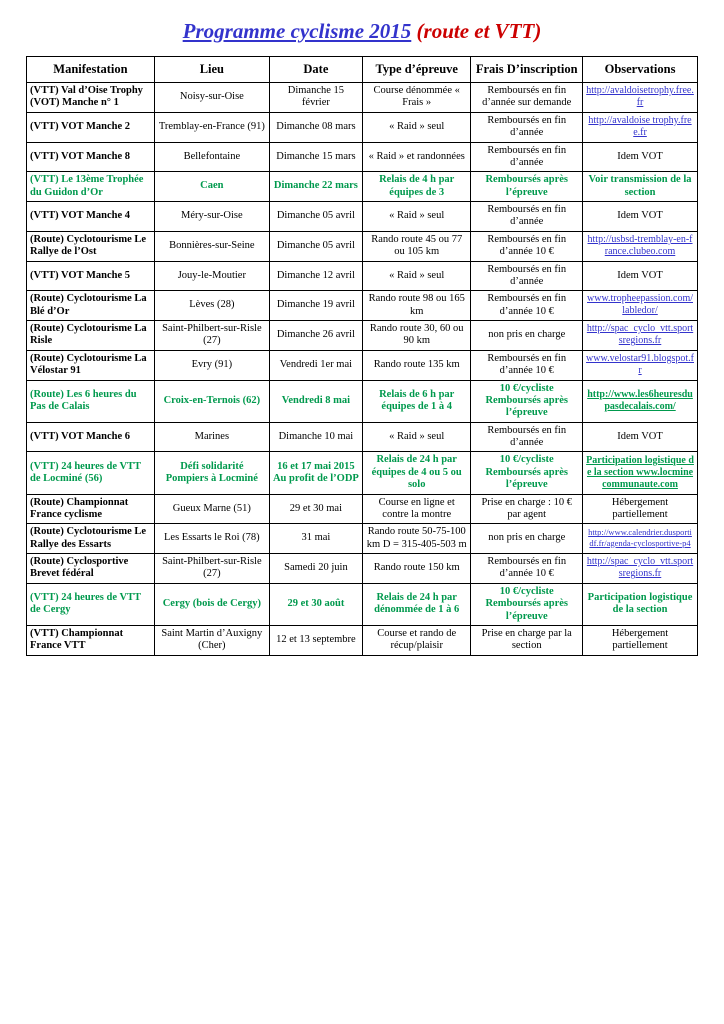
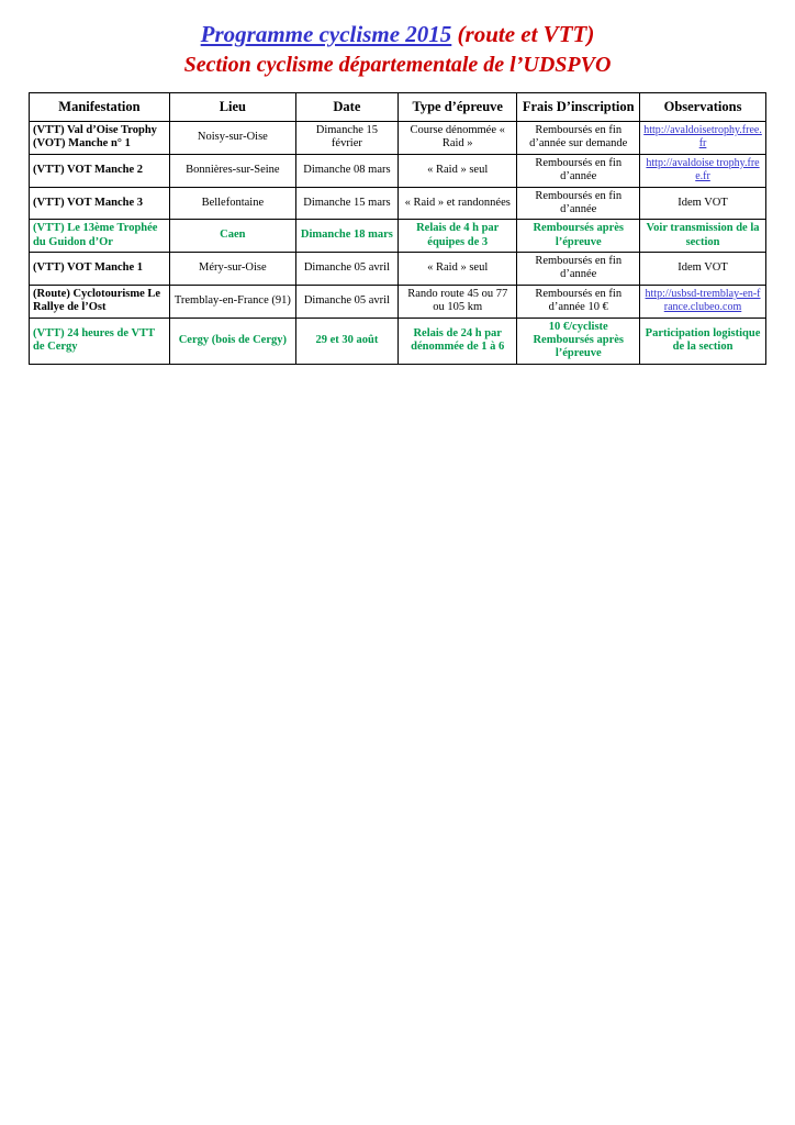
  Programme cyclisme 2015 (route et VTT)
+ Section cyclisme départementale de l’UDSPVO
  Manifestation	Lieu	Date	Type d’épreuve	Frais D’inscription	Observations
- (VTT) Val d’Oise Trophy (VOT) Manche n° 1	Noisy-sur-Oise	Dimanche 15 février	Course dénommée « Frais »	Remboursés en fin d’année sur demande	http://avaldoisetrophy.free.fr
+ (VTT) Val d’Oise Trophy (VOT) Manche n° 1	Noisy-sur-Oise	Dimanche 15 février	Course dénommée « Raid »	Remboursés en fin d’année sur demande	http://avaldoisetrophy.free.fr
- (VTT) VOT Manche 2	Tremblay-en-France (91)	Dimanche 08 mars	« Raid » seul	Remboursés en fin d’année	http://avaldoise trophy.free.fr
+ (VTT) VOT Manche 2	Bonnières-sur-Seine	Dimanche 08 mars	« Raid » seul	Remboursés en fin d’année	http://avaldoise trophy.free.fr
- (VTT) VOT Manche 8	Bellefontaine	Dimanche 15 mars	« Raid » et randonnées	Remboursés en fin d’année	Idem VOT
+ (VTT) VOT Manche 3	Bellefontaine	Dimanche 15 mars	« Raid » et randonnées	Remboursés en fin d’année	Idem VOT
- (VTT) Le 13ème Trophée du Guidon d’Or	Caen	Dimanche 22 mars	Relais de 4 h par équipes de 3	Remboursés après l’épreuve	Voir transmission de la section
+ (VTT) Le 13ème Trophée du Guidon d’Or	Caen	Dimanche 18 mars	Relais de 4 h par équipes de 3	Remboursés après l’épreuve	Voir transmission de la section
- (VTT) VOT Manche 4	Méry-sur-Oise	Dimanche 05 avril	« Raid » seul	Remboursés en fin d’année	Idem VOT
+ (VTT) VOT Manche 1	Méry-sur-Oise	Dimanche 05 avril	« Raid » seul	Remboursés en fin d’année	Idem VOT
- (Route) Cyclotourisme Le Rallye de l’Ost	Bonnières-sur-Seine	Dimanche 05 avril	Rando route 45 ou 77 ou 105 km	Remboursés en fin d’année 10 €	http://usbsd-tremblay-en-france.clubeo.com
+ (Route) Cyclotourisme Le Rallye de l’Ost	Tremblay-en-France (91)	Dimanche 05 avril	Rando route 45 ou 77 ou 105 km	Remboursés en fin d’année 10 €	http://usbsd-tremblay-en-france.clubeo.com
- (VTT) VOT Manche 5	Jouy-le-Moutier	Dimanche 12 avril	« Raid » seul	Remboursés en fin d’année	Idem VOT
- (Route) Cyclotourisme La Blé d’Or	Lèves (28)	Dimanche 19 avril	Rando route 98 ou 165 km	Remboursés en fin d’année 10 €	www.tropheepassion.com/labledor/
- (Route) Cyclotourisme La Risle	Saint-Philbert-sur-Risle (27)	Dimanche 26 avril	Rando route 30, 60 ou 90 km	non pris en charge	http://spac_cyclo_vtt.sportsregions.fr
- (Route) Cyclotourisme La Vélostar 91	Evry (91)	Vendredi 1er mai	Rando route 135 km	Remboursés en fin d’année 10 €	www.velostar91.blogspot.fr
- (Route) Les 6 heures du Pas de Calais	Croix-en-Ternois (62)	Vendredi 8 mai	Relais de 6 h par équipes de 1 à 4	10 €/cycliste Remboursés après l’épreuve	http://www.les6heuresdupasdecalais.com/
- (VTT) VOT Manche 6	Marines	Dimanche 10 mai	« Raid » seul	Remboursés en fin d’année	Idem VOT
- (VTT) 24 heures de VTT de Locminé (56)	Défi solidarité Pompiers à Locminé	16 et 17 mai 2015 Au profit de l’ODP	Relais de 24 h par équipes de 4 ou 5 ou solo	10 €/cycliste Remboursés après l’épreuve	Participation logistique de la section www.locminecommunaute.com
- (Route) Championnat France cyclisme	Gueux Marne (51)	29 et 30 mai	Course en ligne et contre la montre	Prise en charge : 10 € par agent	Hébergement partiellement
- (Route) Cyclotourisme Le Rallye des Essarts	Les Essarts le Roi (78)	31 mai	Rando route 50-75-100 km D = 315-405-503 m	non pris en charge	http://www.calendrier.dusportidf.fr/agenda-cyclosportive-p4
- (Route) Cyclosportive Brevet fédéral	Saint-Philbert-sur-Risle (27)	Samedi 20 juin	Rando route 150 km	Remboursés en fin d’année 10 €	http://spac_cyclo_vtt.sportsregions.fr
  (VTT) 24 heures de VTT de Cergy	Cergy (bois de Cergy)	29 et 30 août	Relais de 24 h par dénommée de 1 à 6	10 €/cycliste Remboursés après l’épreuve	Participation logistique de la section
- (VTT) Championnat France VTT	Saint Martin d’Auxigny (Cher)	12 et 13 septembre	Course et rando de récup/plaisir	Prise en charge par la section	Hébergement partiellement
